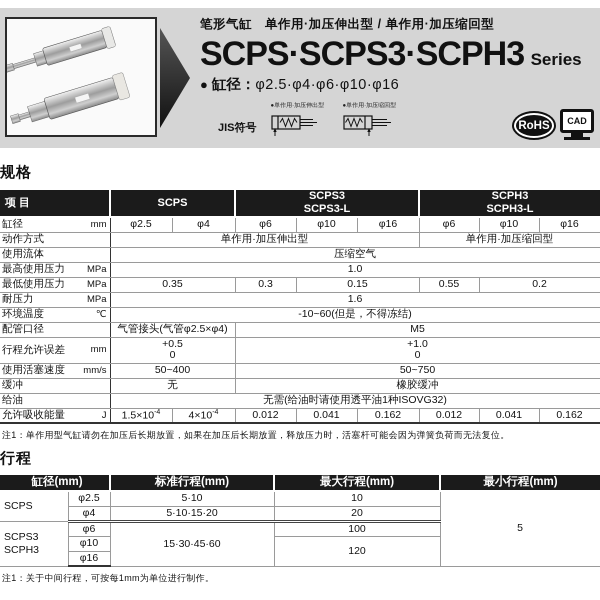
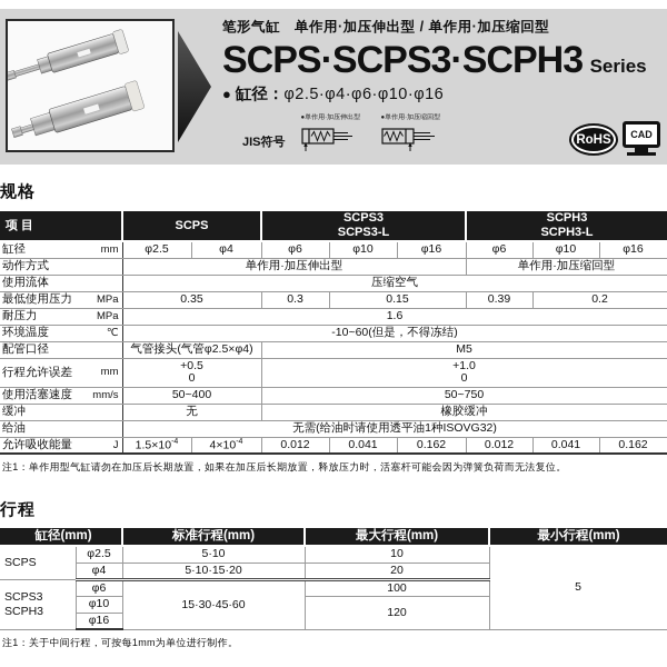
  笔形气缸 单作用·加压伸出型 / 单作用·加压缩回型
  SCPS·SCPS3·SCPH3 Series
  ● 缸径：φ2.5·φ4·φ6·φ10·φ16
  JIS符号
  RoHS
  CAD
  规格
  项 目	SCPS	SCPS3 SCPS3-L	SCPH3 SCPH3-L
  缸径 mm	φ2.5	φ4	φ6	φ10	φ16	φ6	φ10	φ16
  动作方式	单作用·加压伸出型	单作用·加压缩回型
  使用流体	压缩空气
- 最高使用压力 MPa	1.0
- 最低使用压力 MPa	0.35	0.3	0.15	0.55	0.2
+ 最低使用压力 MPa	0.35	0.3	0.15	0.39	0.2
  耐压力 MPa	1.6
  环境温度 ℃	-10~60(但是，不得冻结)
  配管口径	气管接头(气管φ2.5×φ4)	M5
  行程允许误差 mm	+0.50	+1.00
  使用活塞速度 mm/s	50~400	50~750
  缓冲	无	橡胶缓冲
  给油	无需(给油时请使用透平油1种ISOVG32)
  允许吸收能量 J	1.5×10	4×10	0.012	0.041	0.162	0.012	0.041	0.162
  注1：单作用型气缸请勿在加压后长期放置，如果在加压后长期放置，释放压力时，活塞杆可能会因为弹簧负荷而无法复位。
  行程
  缸径(mm)	标准行程(mm)	最大行程(mm)	最小行程(mm)
  SCPS	φ2.5	5·10	10	5
  φ4	5·10·15·20	20
  SCPS3 SCPH3	φ6	15·30·45·60	100
  φ10	120
  φ16
  注1：关于中间行程，可按每1mm为单位进行制作。
